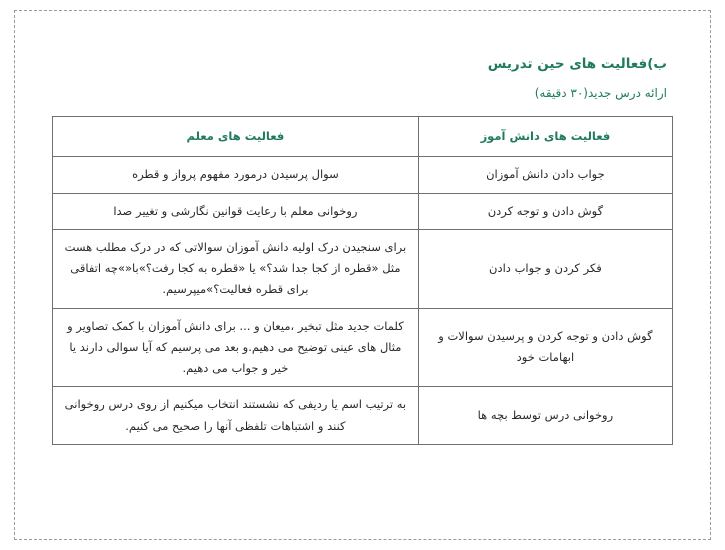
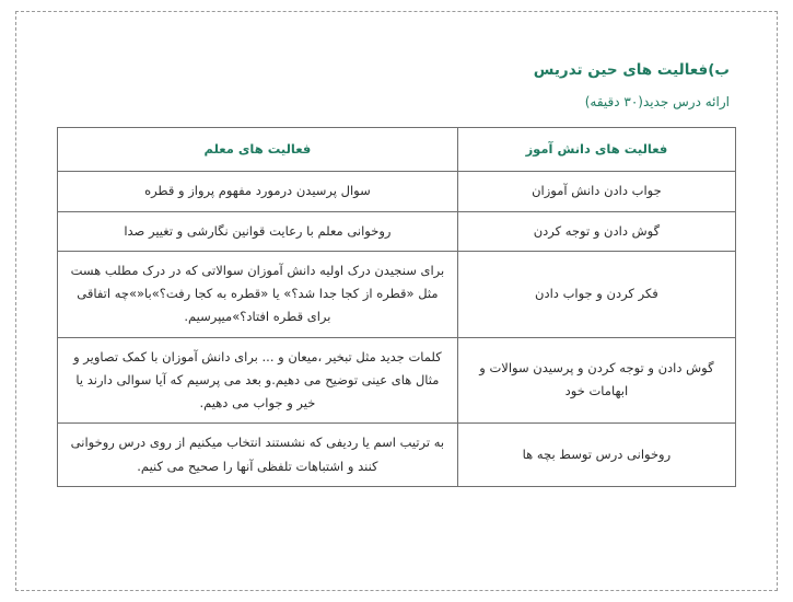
  ب)فعالیت های حین تدریس
  ارائه درس جدید(۳۰ دقیقه)
  فعالیت های دانش آموز	فعالیت های معلم
  جواب دادن دانش آموزان	سوال پرسیدن درمورد مفهوم پرواز و قطره
  گوش دادن و توجه کردن	روخوانی معلم با رعایت قوانین نگارشی و تغییر صدا
- فکر کردن و جواب دادن	برای سنجیدن درک اولیه دانش آموزان سوالاتی که در درک مطلب هست مثل «قطره از کجا جدا شد؟» یا «قطره به کجا رفت؟»با«»چه اتفاقی برای قطره فعالیت؟»میپرسیم.
+ فکر کردن و جواب دادن	برای سنجیدن درک اولیه دانش آموزان سوالاتی که در درک مطلب هست مثل «قطره از کجا جدا شد؟» یا «قطره به کجا رفت؟»با«»چه اتفاقی برای قطره افتاد؟»میپرسیم.
  گوش دادن و توجه کردن و پرسیدن سوالات و ابهامات خود	کلمات جدید مثل تبخیر ،میعان و ... برای دانش آموزان با کمک تصاویر و مثال های عینی توضیح می دهیم.و بعد می پرسیم که آیا سوالی دارند یا خیر و جواب می دهیم.
  روخوانی درس توسط بچه ها	به ترتیب اسم یا ردیفی که نشستند انتخاب میکنیم از روی درس روخوانی کنند و اشتباهات تلفظی آنها را صحیح می کنیم.
